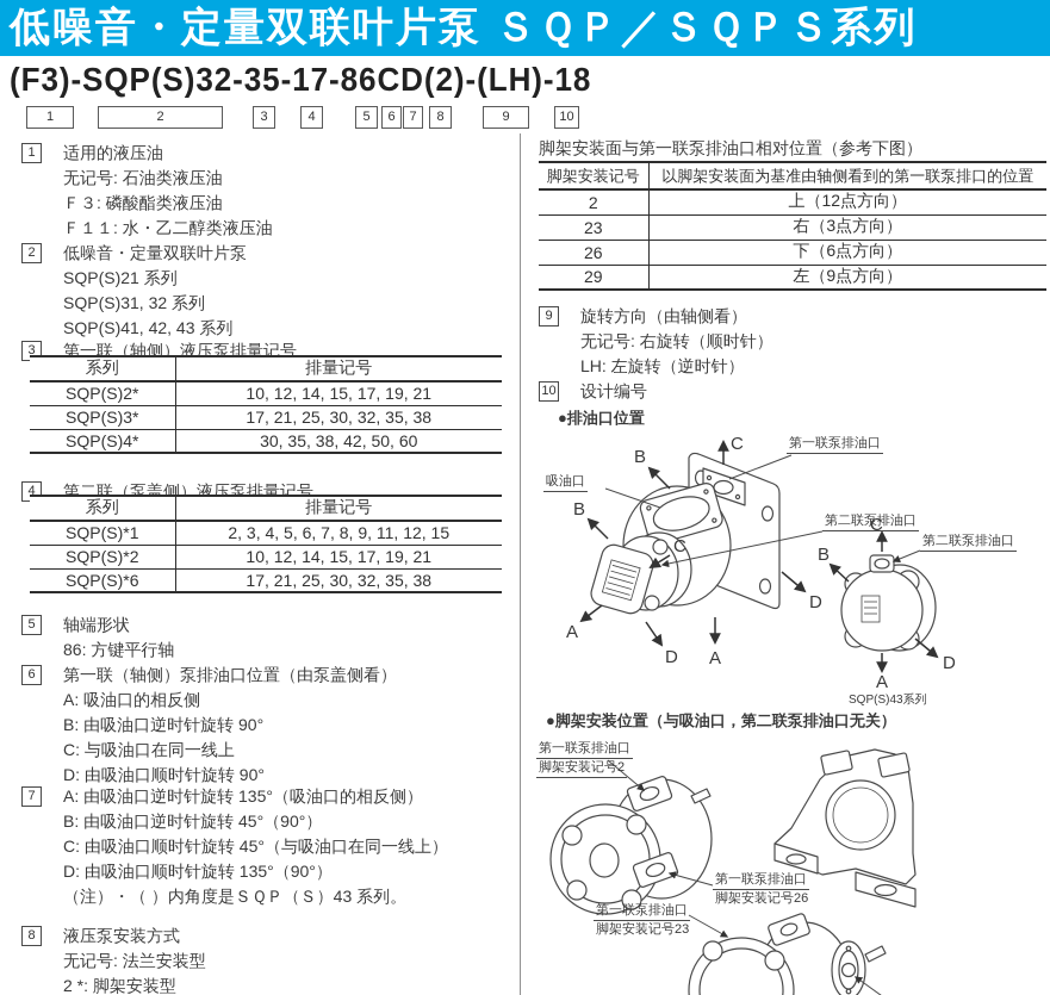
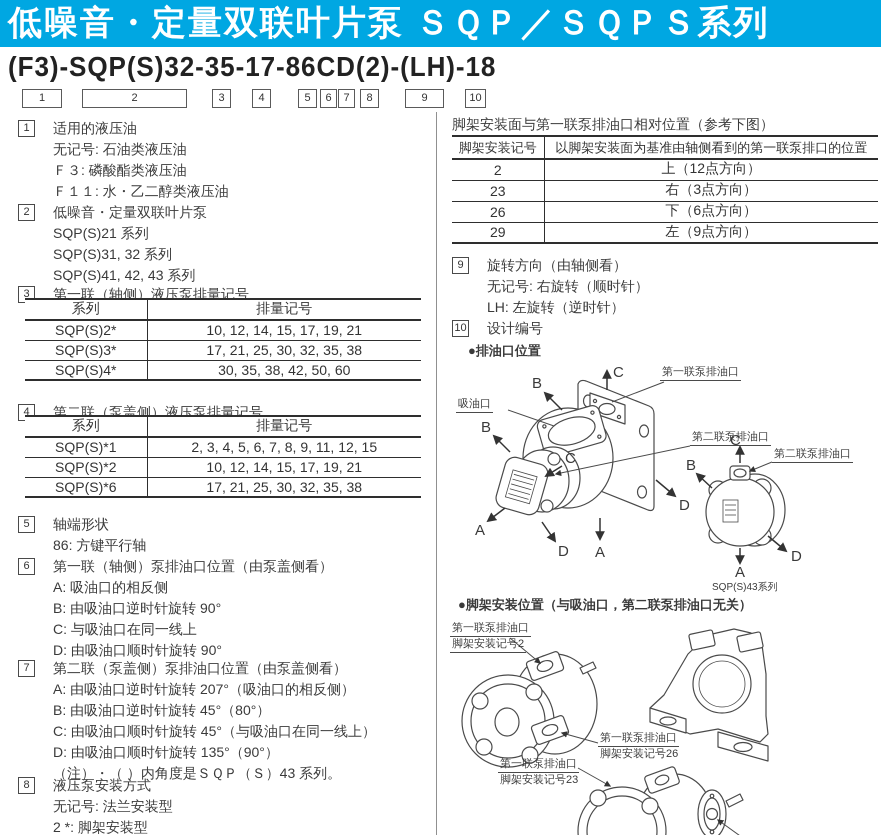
  低噪音・定量双联叶片泵 ＳＱＰ／ＳＱＰＳ系列
  (F3)-SQP(S)32-35-17-86CD(2)-(LH)-18
  1
  2
  3
  4
  5
  6
  7
  8
  9
  10
  1
  适用的液压油
  无记号: 石油类液压油
  Ｆ３: 磷酸酯类液压油
  Ｆ１１: 水・乙二醇类液压油
  2
  低噪音・定量双联叶片泵
  SQP(S)21 系列
  SQP(S)31, 32 系列
  SQP(S)41, 42, 43 系列
  3
  第一联（轴侧）液压泵排量记号
  系列	排量记号
  SQP(S)2*	10, 12, 14, 15, 17, 19, 21
  SQP(S)3*	17, 21, 25, 30, 32, 35, 38
  SQP(S)4*	30, 35, 38, 42, 50, 60
  4
  第二联（泵盖侧）液压泵排量记号
  系列	排量记号
  SQP(S)*1	2, 3, 4, 5, 6, 7, 8, 9, 11, 12, 15
  SQP(S)*2	10, 12, 14, 15, 17, 19, 21
  SQP(S)*6	17, 21, 25, 30, 32, 35, 38
  5
  轴端形状
  86: 方键平行轴
  6
  第一联（轴侧）泵排油口位置（由泵盖侧看）
  A: 吸油口的相反侧
  B: 由吸油口逆时针旋转 90°
  C: 与吸油口在同一线上
  D: 由吸油口顺时针旋转 90°
  7
+ 第二联（泵盖侧）泵排油口位置（由泵盖侧看）
- A: 由吸油口逆时针旋转 135°（吸油口的相反侧）
+ A: 由吸油口逆时针旋转 207°（吸油口的相反侧）
- B: 由吸油口逆时针旋转 45°（90°）
+ B: 由吸油口逆时针旋转 45°（80°）
  C: 由吸油口顺时针旋转 45°（与吸油口在同一线上）
  D: 由吸油口顺时针旋转 135°（90°）
  （注）・（ ）内角度是ＳＱＰ（Ｓ）43 系列。
  8
  液压泵安装方式
  无记号: 法兰安装型
  2 *: 脚架安装型
  脚架安装面与第一联泵排油口相对位置（参考下图）
  脚架安装记号	以脚架安装面为基准由轴侧看到的第一联泵排口的位置
  2	上（12点方向）
  23	右（3点方向）
  26	下（6点方向）
  29	左（9点方向）
  9
  旋转方向（由轴侧看）
  无记号: 右旋转（顺时针）
  LH: 左旋转（逆时针）
  10
  设计编号
  ●排油口位置
  C
  B
  A
  D
  B
  A
  D
  C
  C
  B
  A
  D
  吸油口
  第一联泵排油口
  第二联泵排油口
  第二联泵排油口
  SQP(S)43系列
  ●脚架安装位置（与吸油口，第二联泵排油口无关）
  第一联泵排油口
  脚架安装记号2
  第一联泵排油口
  脚架安装记号26
  第一联泵排油口
  脚架安装记号23
